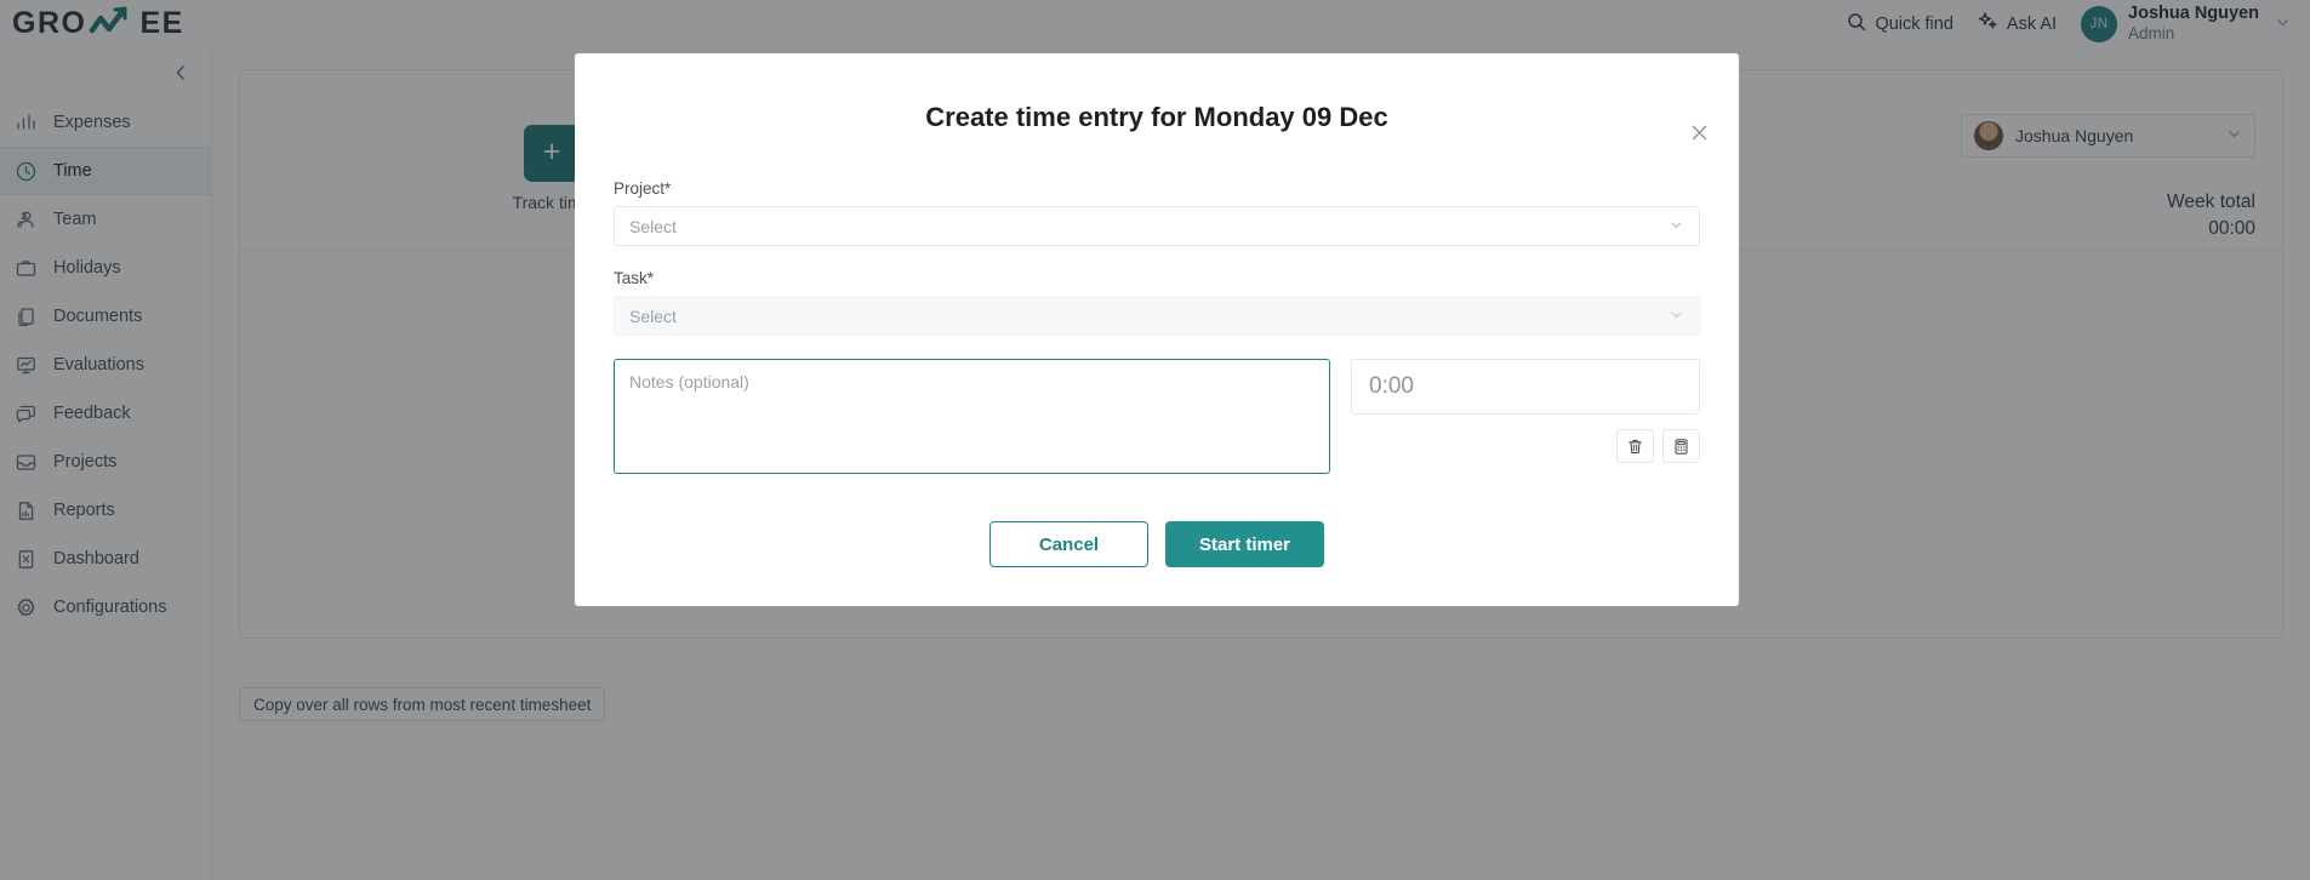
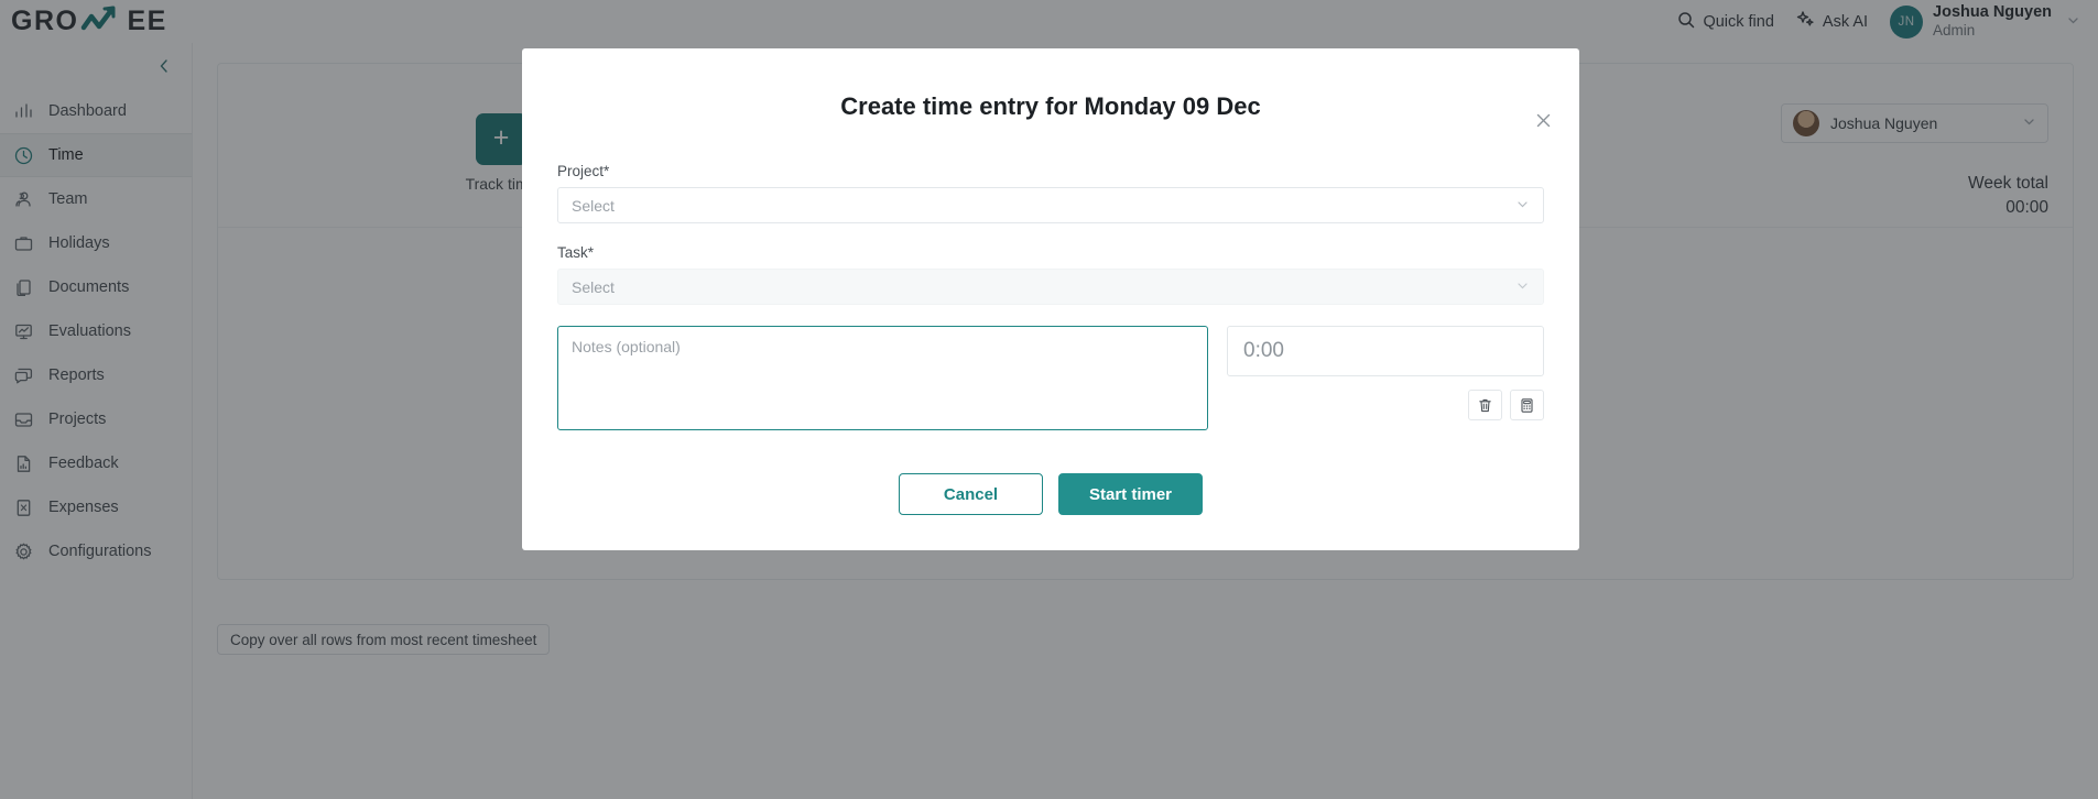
  GRO
  EE
  Quick find
  Ask AI
  JN
  Joshua Nguyen
  Admin
- Expenses
+ Dashboard
  Time
  Team
  Holidays
  Documents
  Evaluations
- Feedback
+ Reports
  Projects
- Reports
+ Feedback
- Dashboard
+ Expenses
  Configurations
  +
  Track ti
  Joshua Nguyen
  Week total
  00:00
  Copy over all rows from most recent timesheet
  Create time entry for Monday 09 Dec
  Project*
  Select
  Task*
  Select
  Notes (optional)
  0:00
  Cancel
  Start timer
